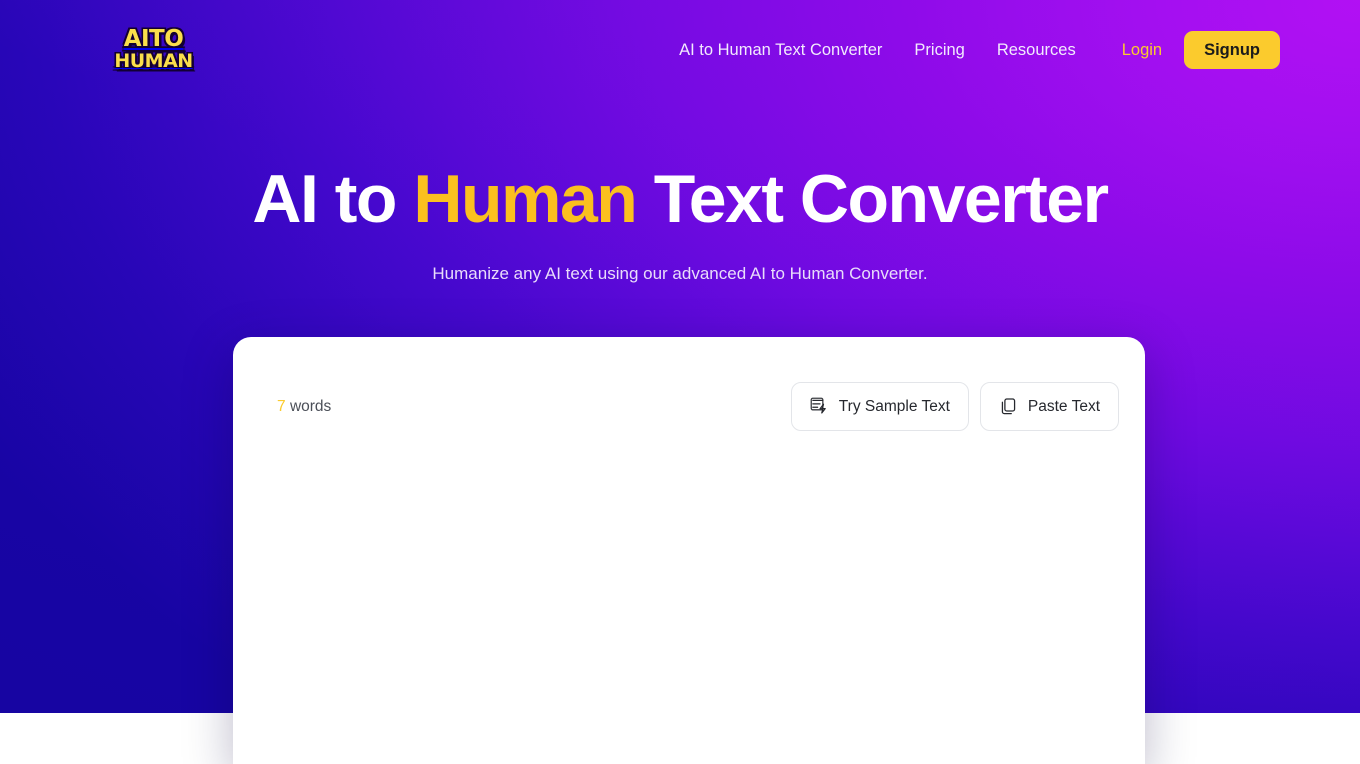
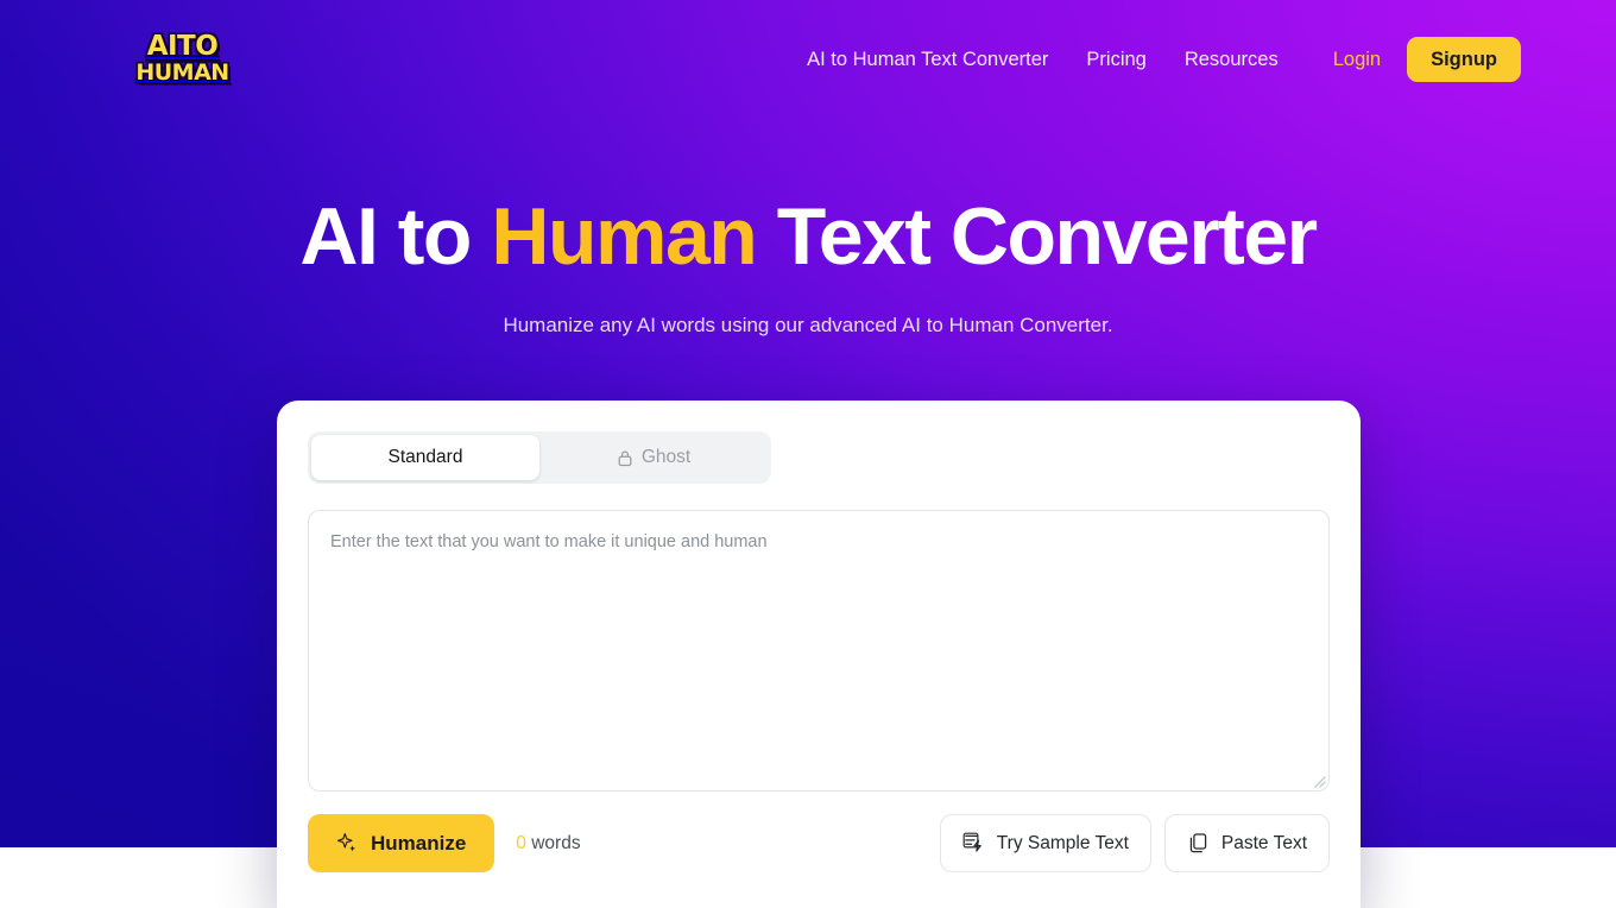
  AITO
  HUMAN
  AI to Human Text Converter
  Pricing
  Resources
  Login
  Signup
  AI to Human Text Converter
- Humanize any AI text using our advanced AI to Human Converter.
+ Humanize any AI words using our advanced AI to Human Converter.
+ Standard
+ Ghost
+ Enter the text that you want to make it unique and human
+ Humanize
- 7 words
+ 0 words
  Try Sample Text
  Paste Text
